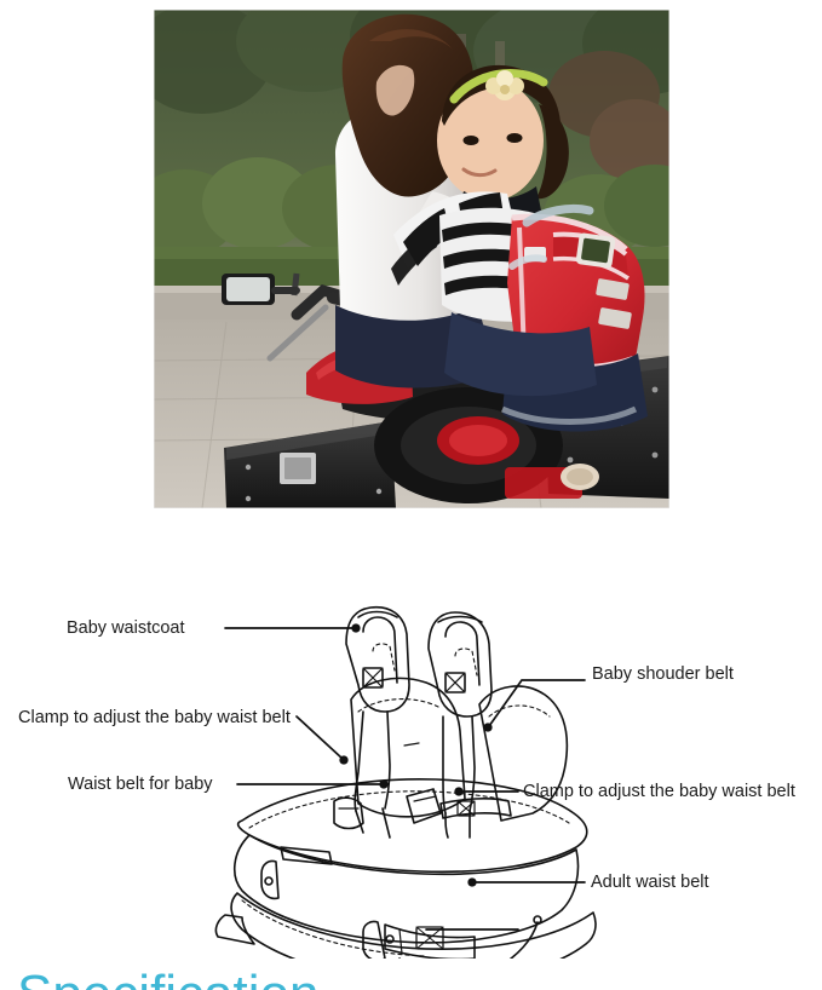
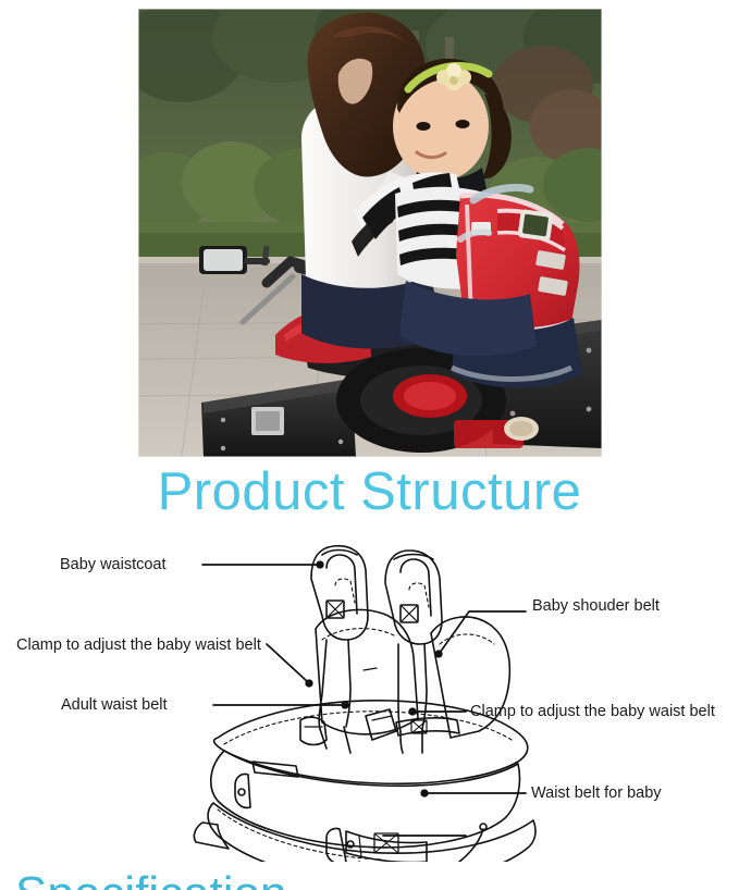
+ Product Structure
  Baby waistcoat
  Clamp to adjust the baby waist belt
- Waist belt for baby
+ Adult waist belt
  Baby shouder belt
  Clamp to adjust the baby waist belt
- Adult waist belt
+ Waist belt for baby
